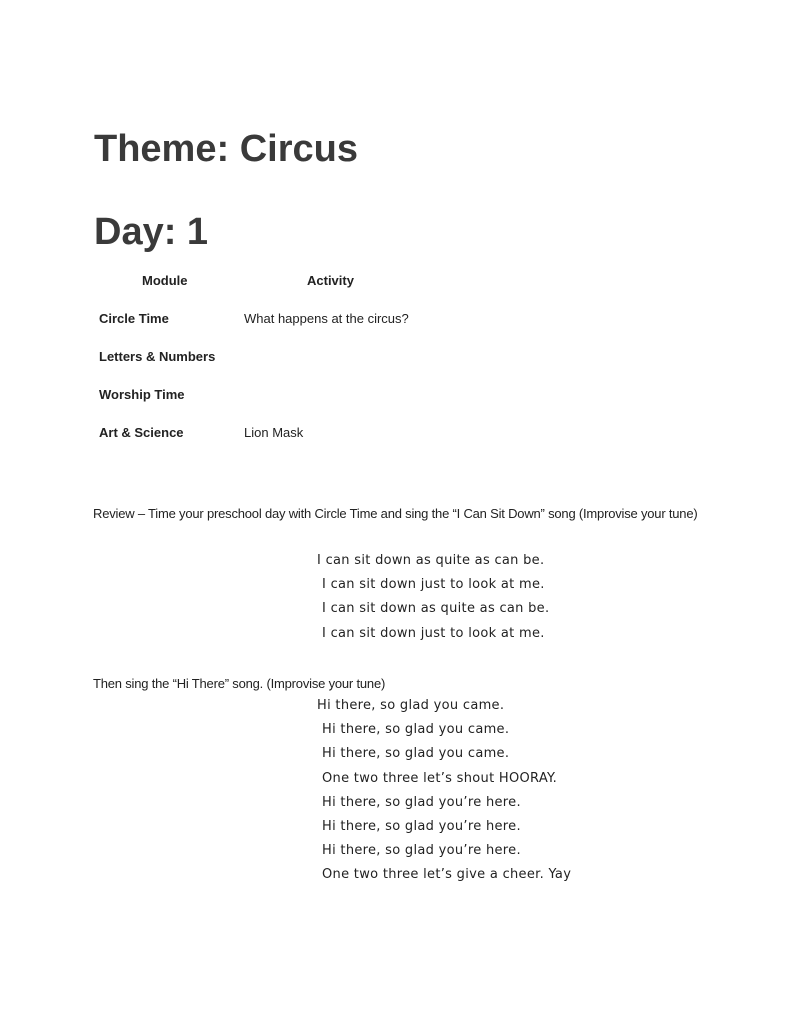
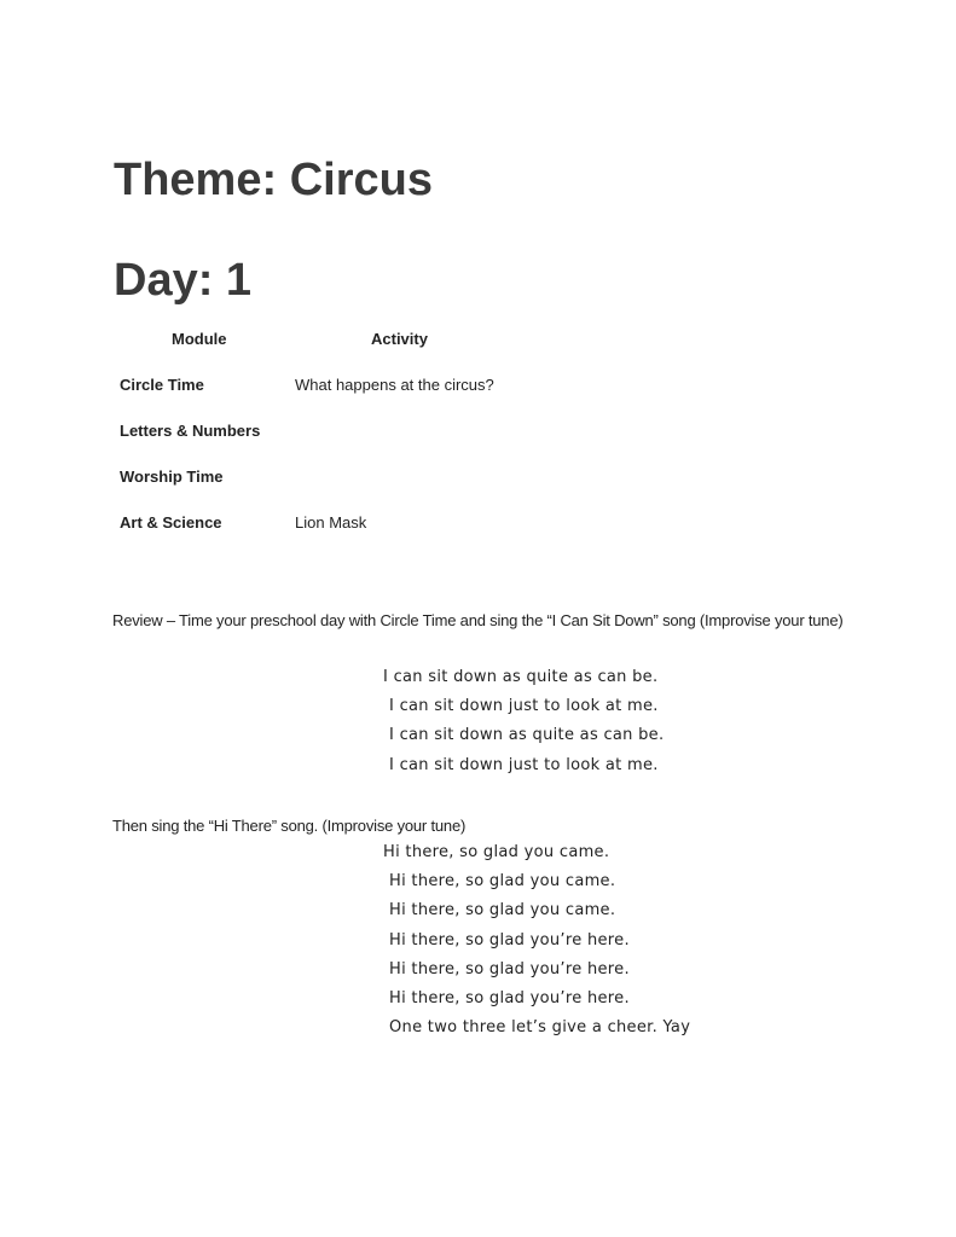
  Theme: Circus
  Day: 1
  Module
  Activity
  Circle Time
  What happens at the circus?
  Letters & Numbers
  Worship Time
  Art & Science
  Lion Mask
  Review – Time your preschool day with Circle Time and sing the “I Can Sit Down” song (Improvise your tune)
  I can sit down as quite as can be.
  I can sit down just to look at me.
  I can sit down as quite as can be.
  I can sit down just to look at me.
  Then sing the “Hi There” song. (Improvise your tune)
  Hi there, so glad you came.
  Hi there, so glad you came.
  Hi there, so glad you came.
- One two three let’s shout HOORAY.
  Hi there, so glad you’re here.
  Hi there, so glad you’re here.
  Hi there, so glad you’re here.
  One two three let’s give a cheer. Yay
